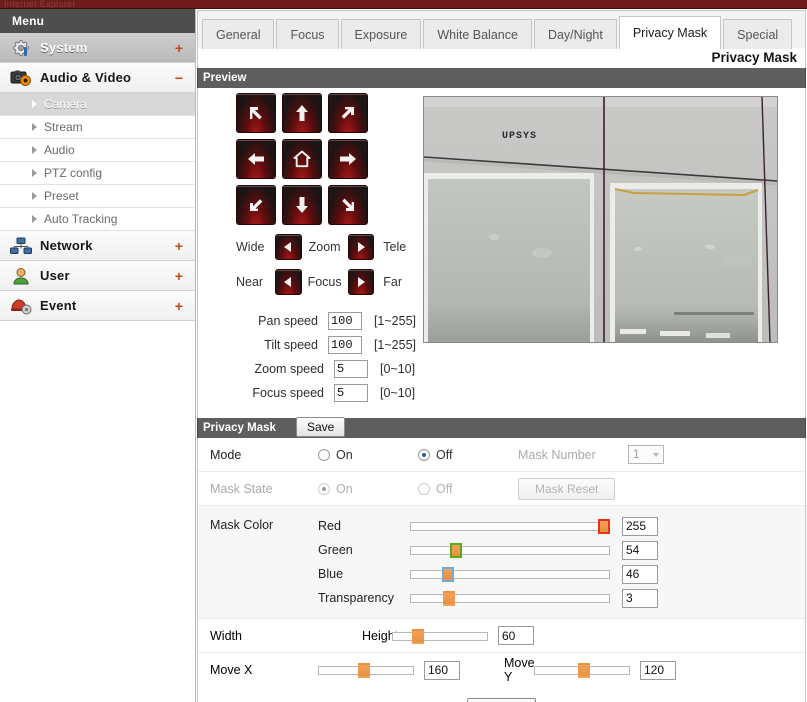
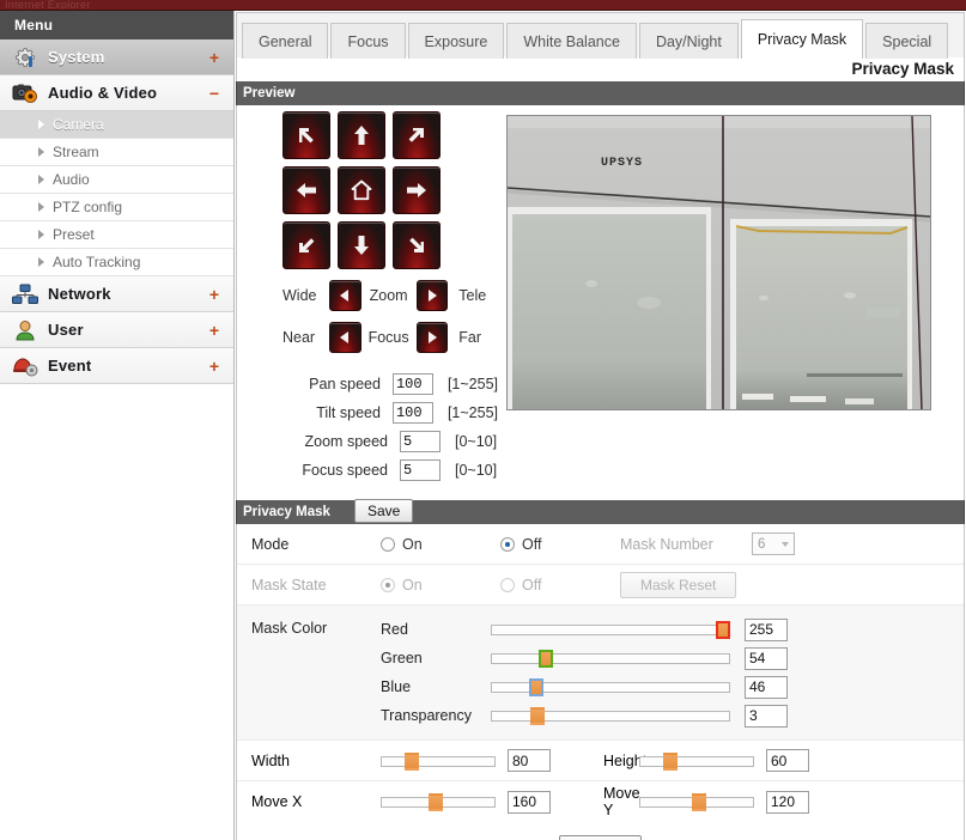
  Internet Explorer
  Menu
  System
  +
  Audio & Video
  −
  Camera
  Stream
  Audio
  PTZ config
  Preset
  Auto Tracking
  Network
  +
  User
  +
  Event
  +
  General
  Focus
  Exposure
  White Balance
  Day/Night
  Privacy Mask
  Special
  Privacy Mask
  Preview
  Wide
  Zoom
  Tele
  Near
  Focus
  Far
  Pan speed
  100
  [1~255]
  Tilt speed
  100
  [1~255]
  Zoom speed
  5
  [0~10]
  Focus speed
  5
  [0~10]
  Save
  UPSYS
  Privacy Mask
  Mode
  On
  Off
  Mask Number
- 1
+ 6
  Mask State
  On
  Off
  Mask Reset
  Mask Color
  Red
  255
  Green
  54
  Blue
  46
  Transparency
  3
  Width
+ 80
  60
  Move X
  160
  Move Y
  120
